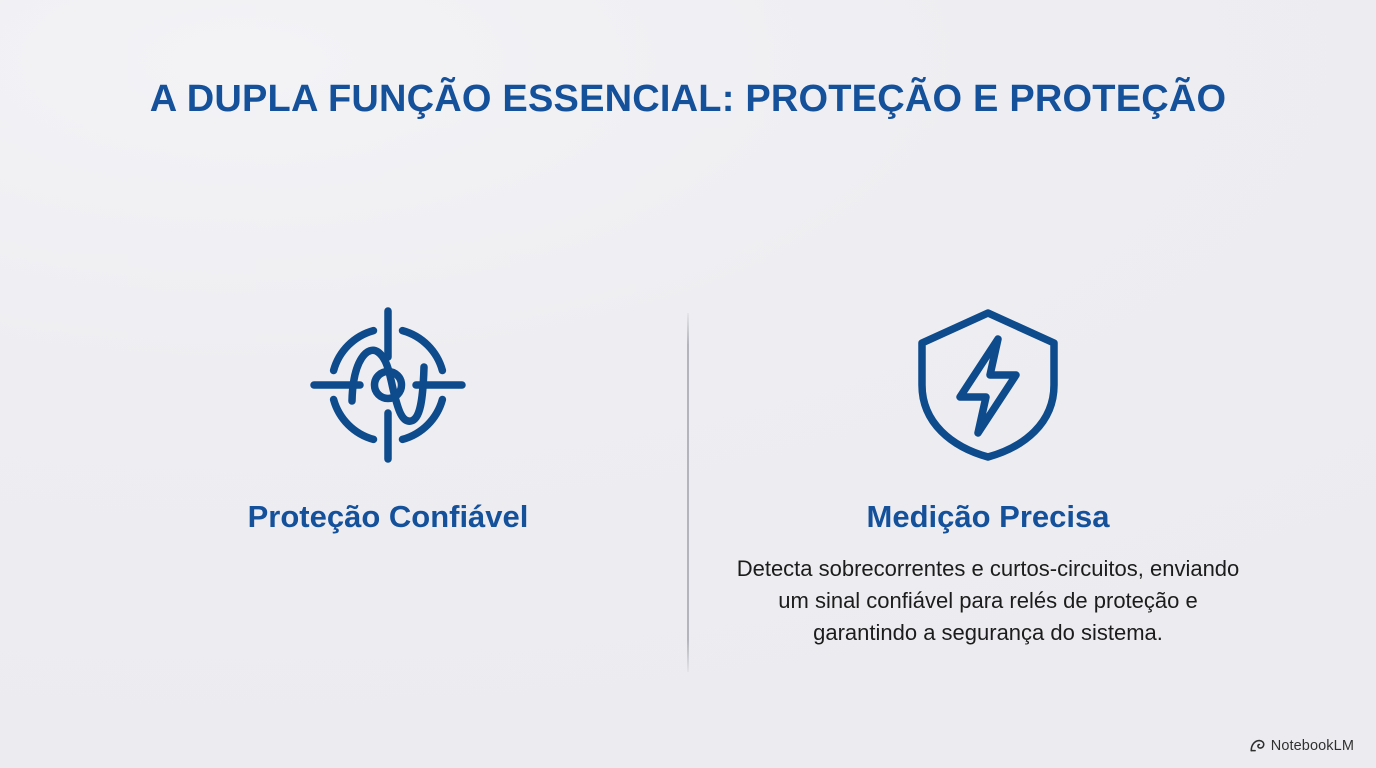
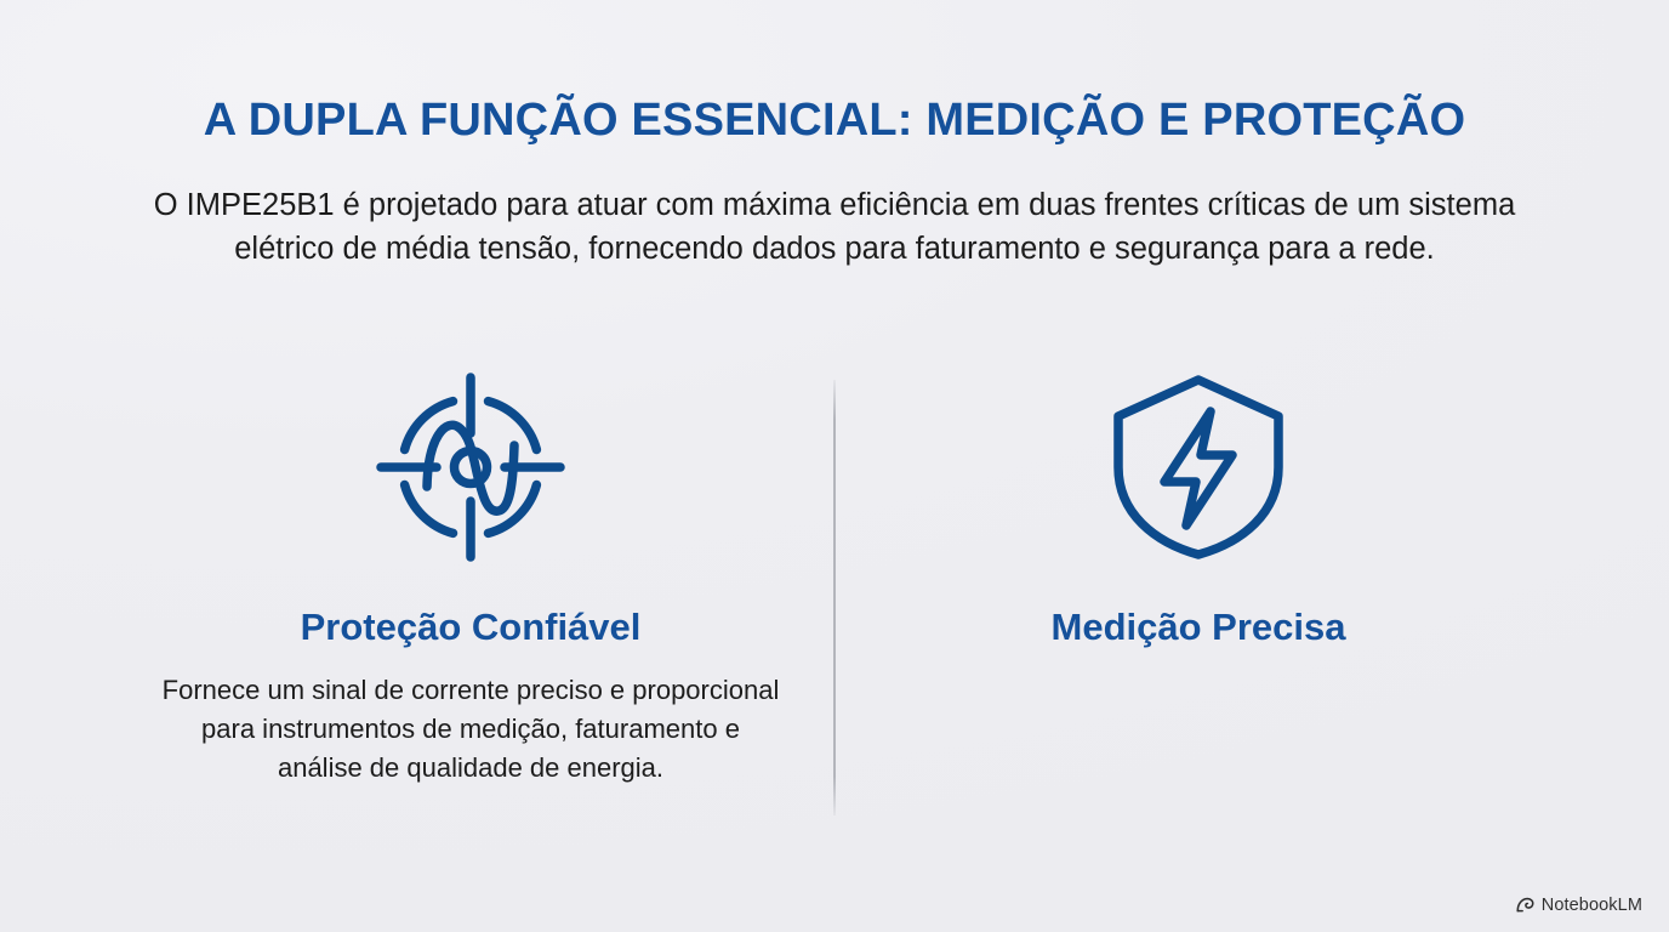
- A DUPLA FUNÇÃO ESSENCIAL: PROTEÇÃO E PROTEÇÃO
+ A DUPLA FUNÇÃO ESSENCIAL: MEDIÇÃO E PROTEÇÃO
+ O IMPE25B1 é projetado para atuar com máxima eficiência em duas frentes críticas de um sistema elétrico de média tensão, fornecendo dados para faturamento e segurança para a rede.
  Proteção Confiável
+ Fornece um sinal de corrente preciso e proporcional para instrumentos de medição, faturamento e análise de qualidade de energia.
  Medição Precisa
- Detecta sobrecorrentes e curtos-circuitos, enviando um sinal confiável para relés de proteção e garantindo a segurança do sistema.
  NotebookLM
